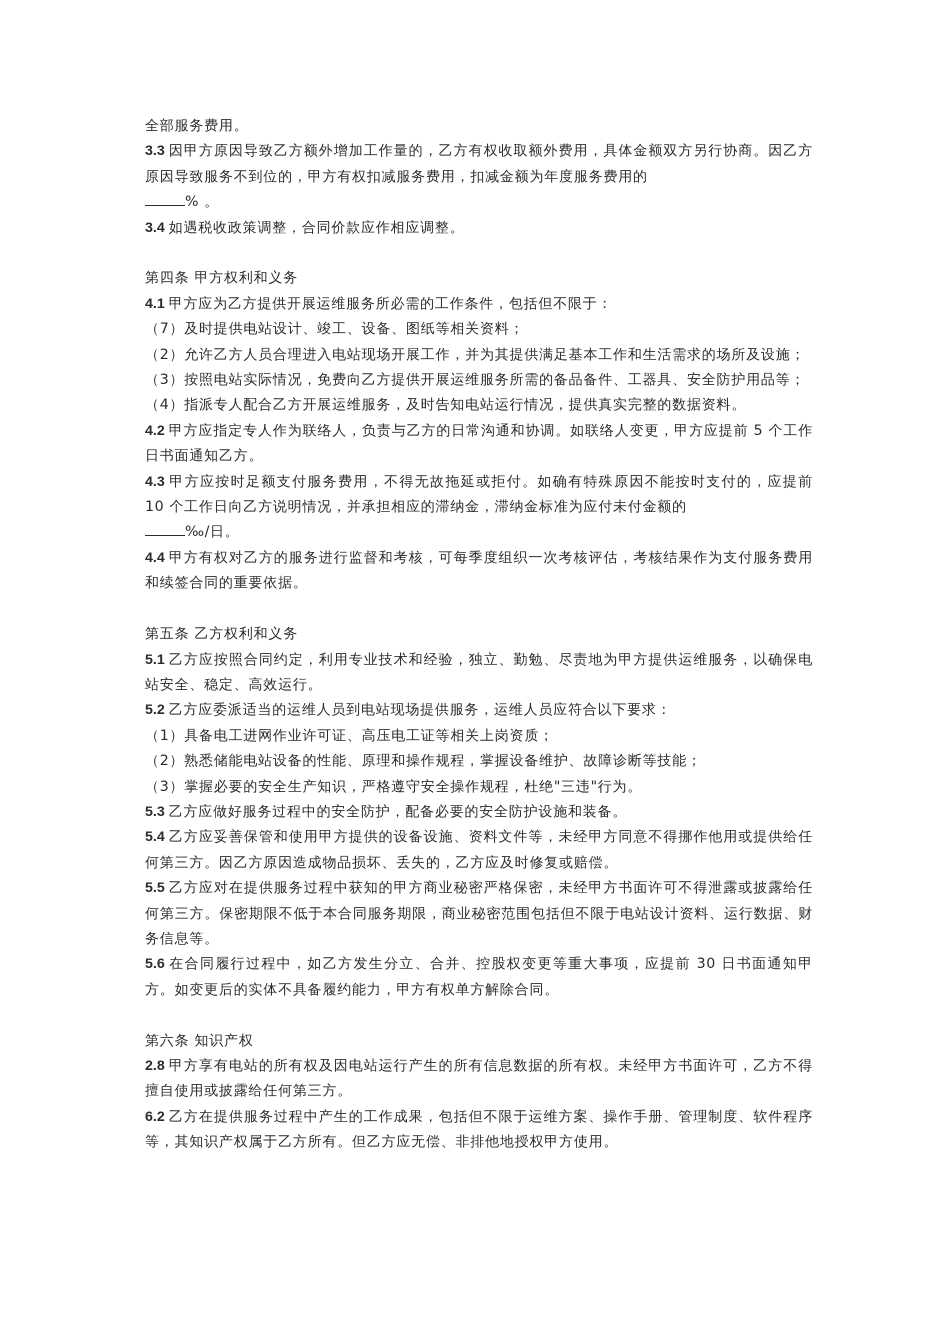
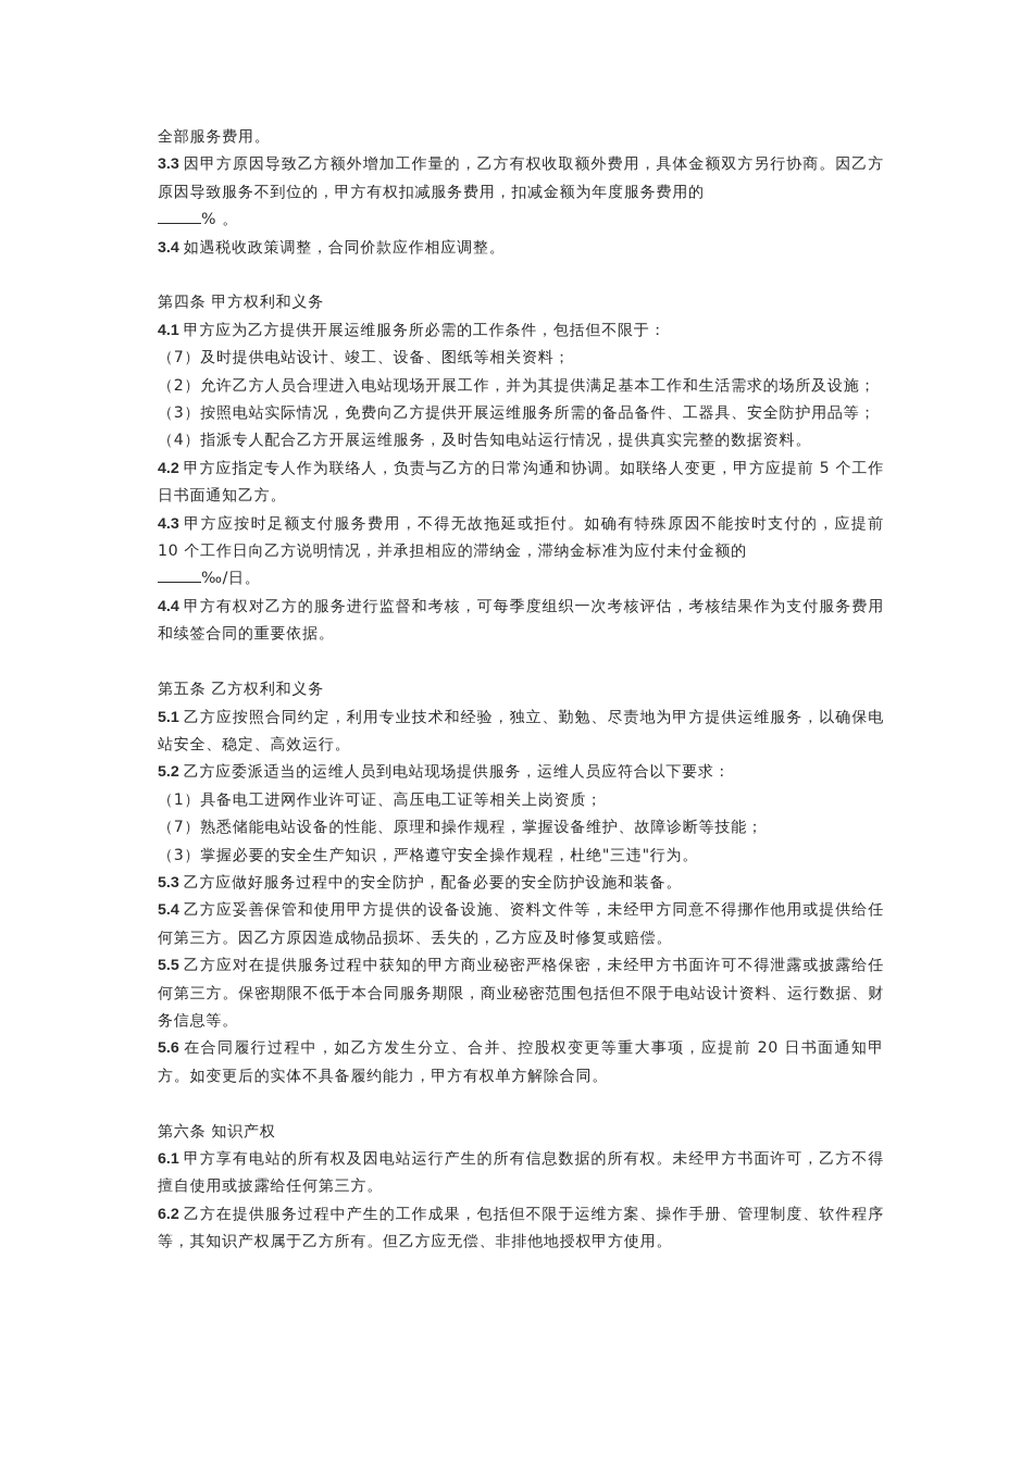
  全部服务费用。
  3.3 因甲方原因导致乙方额外增加工作量的，乙方有权收取额外费用，具体金额双方另行协商。因乙方原因导致服务不到位的，甲方有权扣减服务费用，扣减金额为年度服务费用的
  % 。
  3.4 如遇税收政策调整，合同价款应作相应调整。
  第四条 甲方权利和义务
  4.1 甲方应为乙方提供开展运维服务所必需的工作条件，包括但不限于：
  （7）及时提供电站设计、竣工、设备、图纸等相关资料；
  （2）允许乙方人员合理进入电站现场开展工作，并为其提供满足基本工作和生活需求的场所及设施；
  （3）按照电站实际情况，免费向乙方提供开展运维服务所需的备品备件、工器具、安全防护用品等；
  （4）指派专人配合乙方开展运维服务，及时告知电站运行情况，提供真实完整的数据资料。
  4.2 甲方应指定专人作为联络人，负责与乙方的日常沟通和协调。如联络人变更，甲方应提前 5 个工作日书面通知乙方。
  4.3 甲方应按时足额支付服务费用，不得无故拖延或拒付。如确有特殊原因不能按时支付的，应提前 10 个工作日向乙方说明情况，并承担相应的滞纳金，滞纳金标准为应付未付金额的
  ‰/日。
  4.4 甲方有权对乙方的服务进行监督和考核，可每季度组织一次考核评估，考核结果作为支付服务费用和续签合同的重要依据。
  第五条 乙方权利和义务
  5.1 乙方应按照合同约定，利用专业技术和经验，独立、勤勉、尽责地为甲方提供运维服务，以确保电站安全、稳定、高效运行。
  5.2 乙方应委派适当的运维人员到电站现场提供服务，运维人员应符合以下要求：
  （1）具备电工进网作业许可证、高压电工证等相关上岗资质；
- （2）熟悉储能电站设备的性能、原理和操作规程，掌握设备维护、故障诊断等技能；
+ （7）熟悉储能电站设备的性能、原理和操作规程，掌握设备维护、故障诊断等技能；
  （3）掌握必要的安全生产知识，严格遵守安全操作规程，杜绝"三违"行为。
  5.3 乙方应做好服务过程中的安全防护，配备必要的安全防护设施和装备。
  5.4 乙方应妥善保管和使用甲方提供的设备设施、资料文件等，未经甲方同意不得挪作他用或提供给任何第三方。因乙方原因造成物品损坏、丢失的，乙方应及时修复或赔偿。
  5.5 乙方应对在提供服务过程中获知的甲方商业秘密严格保密，未经甲方书面许可不得泄露或披露给任何第三方。保密期限不低于本合同服务期限，商业秘密范围包括但不限于电站设计资料、运行数据、财务信息等。
- 5.6 在合同履行过程中，如乙方发生分立、合并、控股权变更等重大事项，应提前 30 日书面通知甲方。如变更后的实体不具备履约能力，甲方有权单方解除合同。
+ 5.6 在合同履行过程中，如乙方发生分立、合并、控股权变更等重大事项，应提前 20 日书面通知甲方。如变更后的实体不具备履约能力，甲方有权单方解除合同。
  第六条 知识产权
- 2.8 甲方享有电站的所有权及因电站运行产生的所有信息数据的所有权。未经甲方书面许可，乙方不得擅自使用或披露给任何第三方。
+ 6.1 甲方享有电站的所有权及因电站运行产生的所有信息数据的所有权。未经甲方书面许可，乙方不得擅自使用或披露给任何第三方。
  6.2 乙方在提供服务过程中产生的工作成果，包括但不限于运维方案、操作手册、管理制度、软件程序等，其知识产权属于乙方所有。但乙方应无偿、非排他地授权甲方使用。
